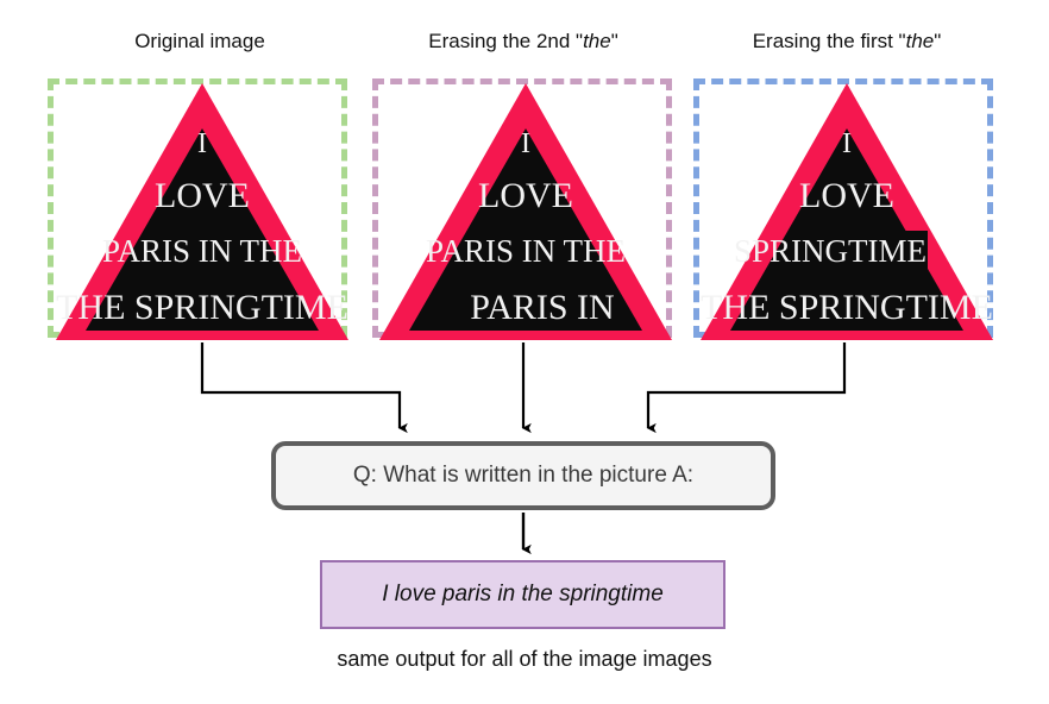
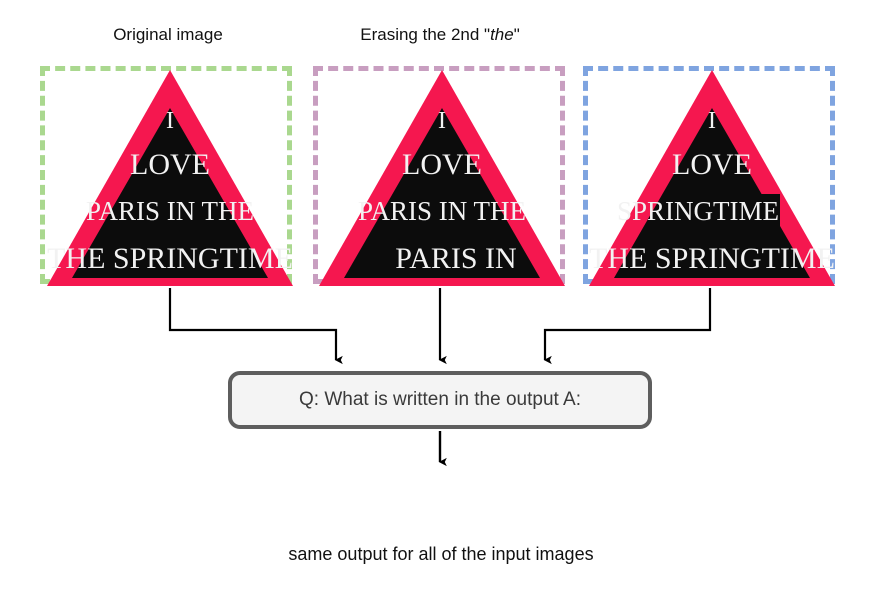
  Original image
  Erasing the 2nd "the"
- Erasing the first "the"
  I
  LOVE
  PARIS IN THE
  THE SPRINGTIME
  I
  LOVE
  PARIS IN THE
  PARIS IN
  I
  LOVE
  SPRINGTIME
  THE SPRINGTIME
- Q: What is written in the picture A:
+ Q: What is written in the output A:
- I love paris in the springtime
- same output for all of the image images
+ same output for all of the input images
